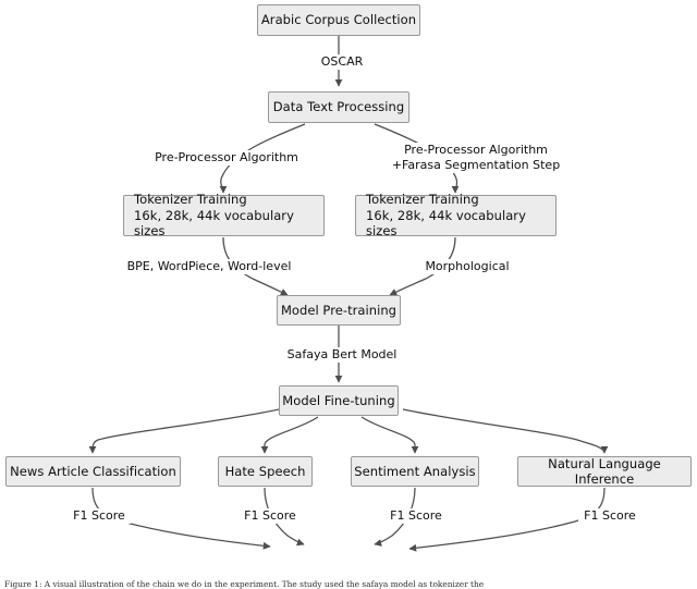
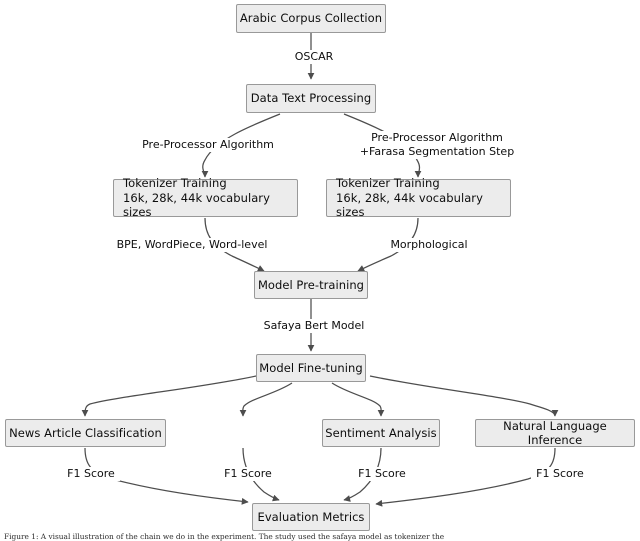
  Arabic Corpus Collection
  Data Text Processing
  Tokenizer Training
  16k, 28k, 44k vocabulary sizes
  Tokenizer Training
  16k, 28k, 44k vocabulary sizes
  Model Pre-training
  Model Fine-tuning
  News Article Classification
- Hate Speech
  Sentiment Analysis
  Natural Language Inference
+ Evaluation Metrics
  OSCAR
  Pre-Processor Algorithm
  Pre-Processor Algorithm
  +Farasa Segmentation Step
  BPE, WordPiece, Word-level
  Morphological
  Safaya Bert Model
  F1 Score
  F1 Score
  F1 Score
  F1 Score
  Figure 1: A visual illustration of the chain we do in the experiment. The study used the safaya model as tokenizer the
